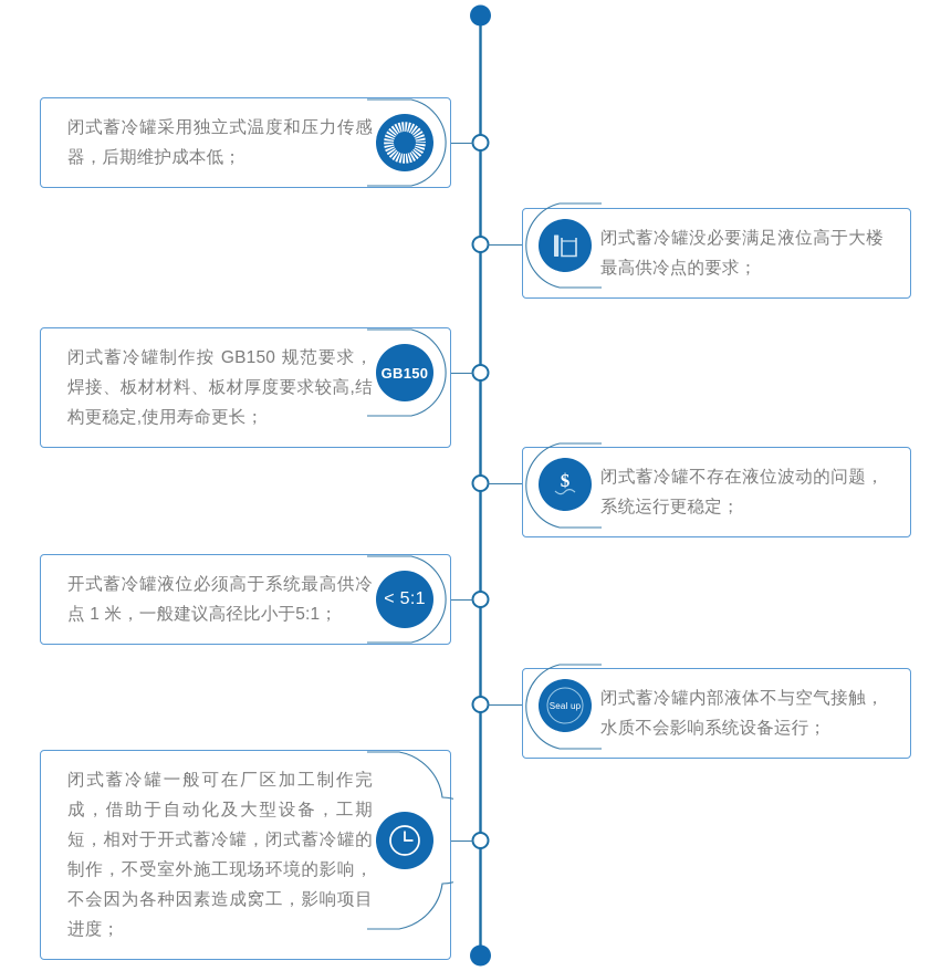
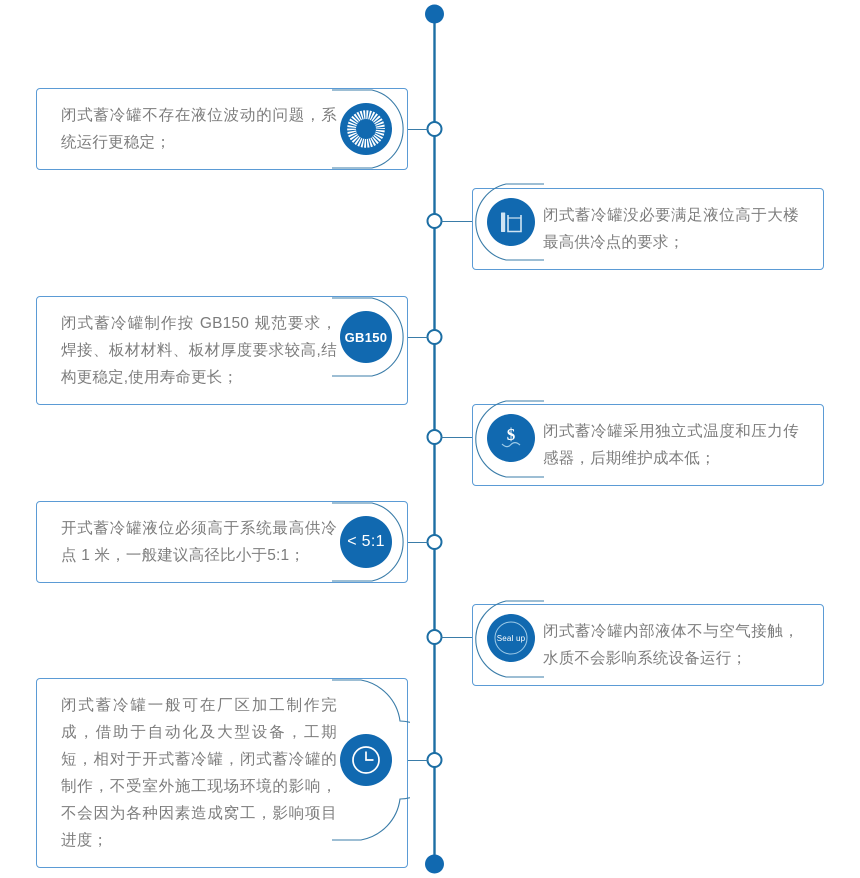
- 闭式蓄冷罐采用独立式温度和压力传感器，后期维护成本低；
+ 闭式蓄冷罐不存在液位波动的问题，系统运行更稳定；
  闭式蓄冷罐没必要满足液位高于大楼最高供冷点的要求；
  闭式蓄冷罐制作按 GB150 规范要求，焊接、板材材料、板材厚度要求较高,结构更稳定,使用寿命更长；
  GB150
- 闭式蓄冷罐不存在液位波动的问题，系统运行更稳定；
+ 闭式蓄冷罐采用独立式温度和压力传感器，后期维护成本低；
  $
  开式蓄冷罐液位必须高于系统最高供冷点 1 米，一般建议高径比小于5:1；
  < 5:1
  闭式蓄冷罐内部液体不与空气接触，水质不会影响系统设备运行；
  Seal up
  闭式蓄冷罐一般可在厂区加工制作完成，借助于自动化及大型设备，工期短，相对于开式蓄冷罐，闭式蓄冷罐的制作，不受室外施工现场环境的影响，不会因为各种因素造成窝工，影响项目进度；
